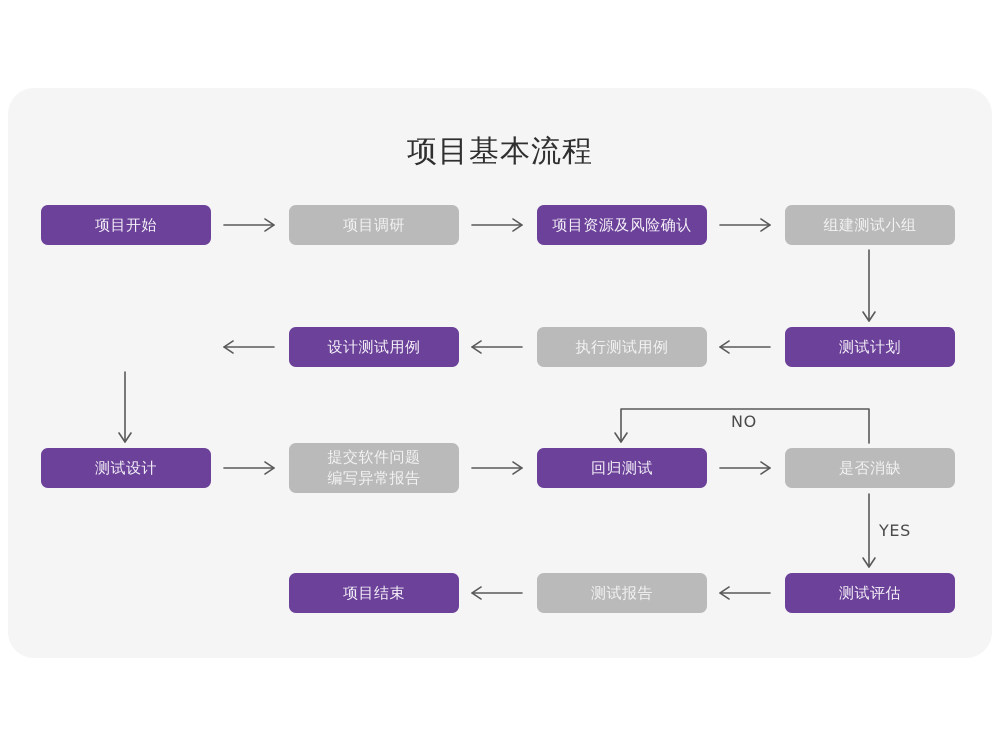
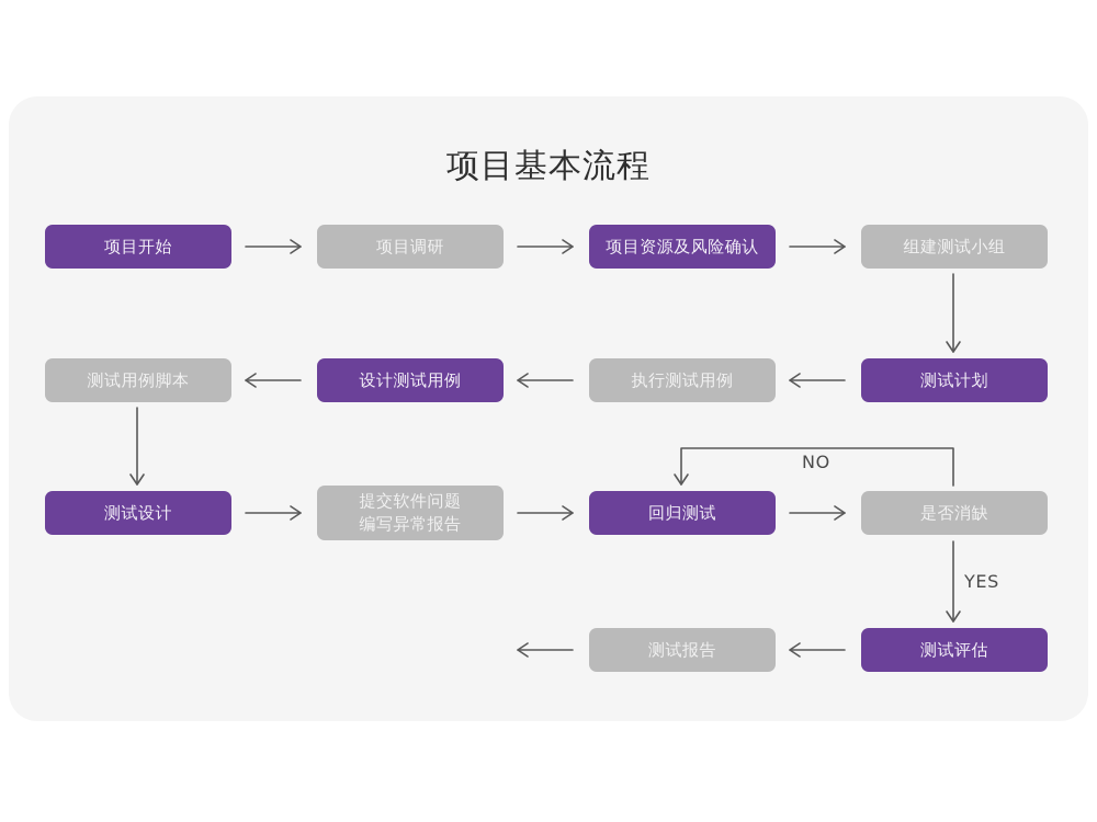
  项目基本流程
  项目开始
  项目调研
  项目资源及风险确认
  组建测试小组
  测试计划
  执行测试用例
  设计测试用例
+ 测试用例脚本
  测试设计
  提交软件问题
  编写异常报告
  回归测试
  是否消缺
  测试评估
  测试报告
- 项目结束
  NO
  YES
